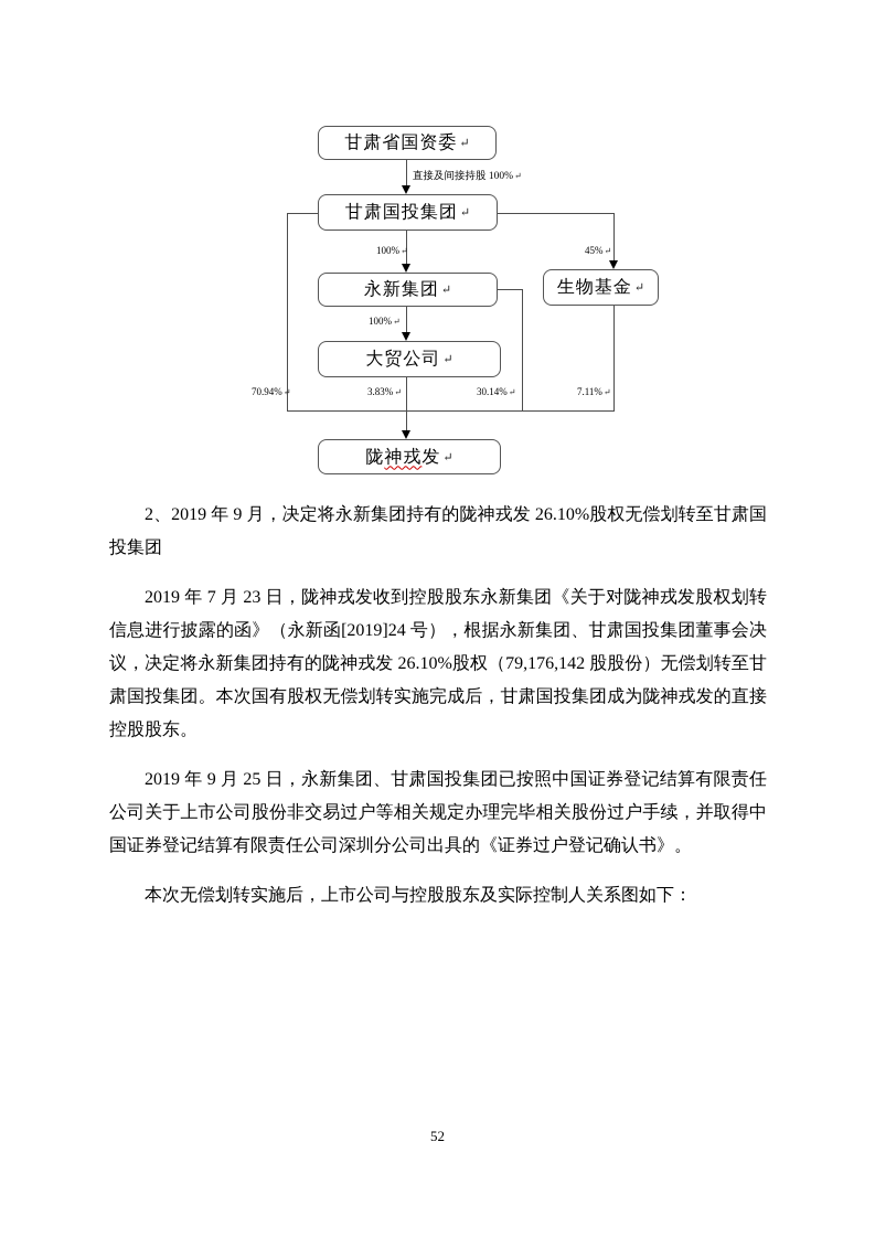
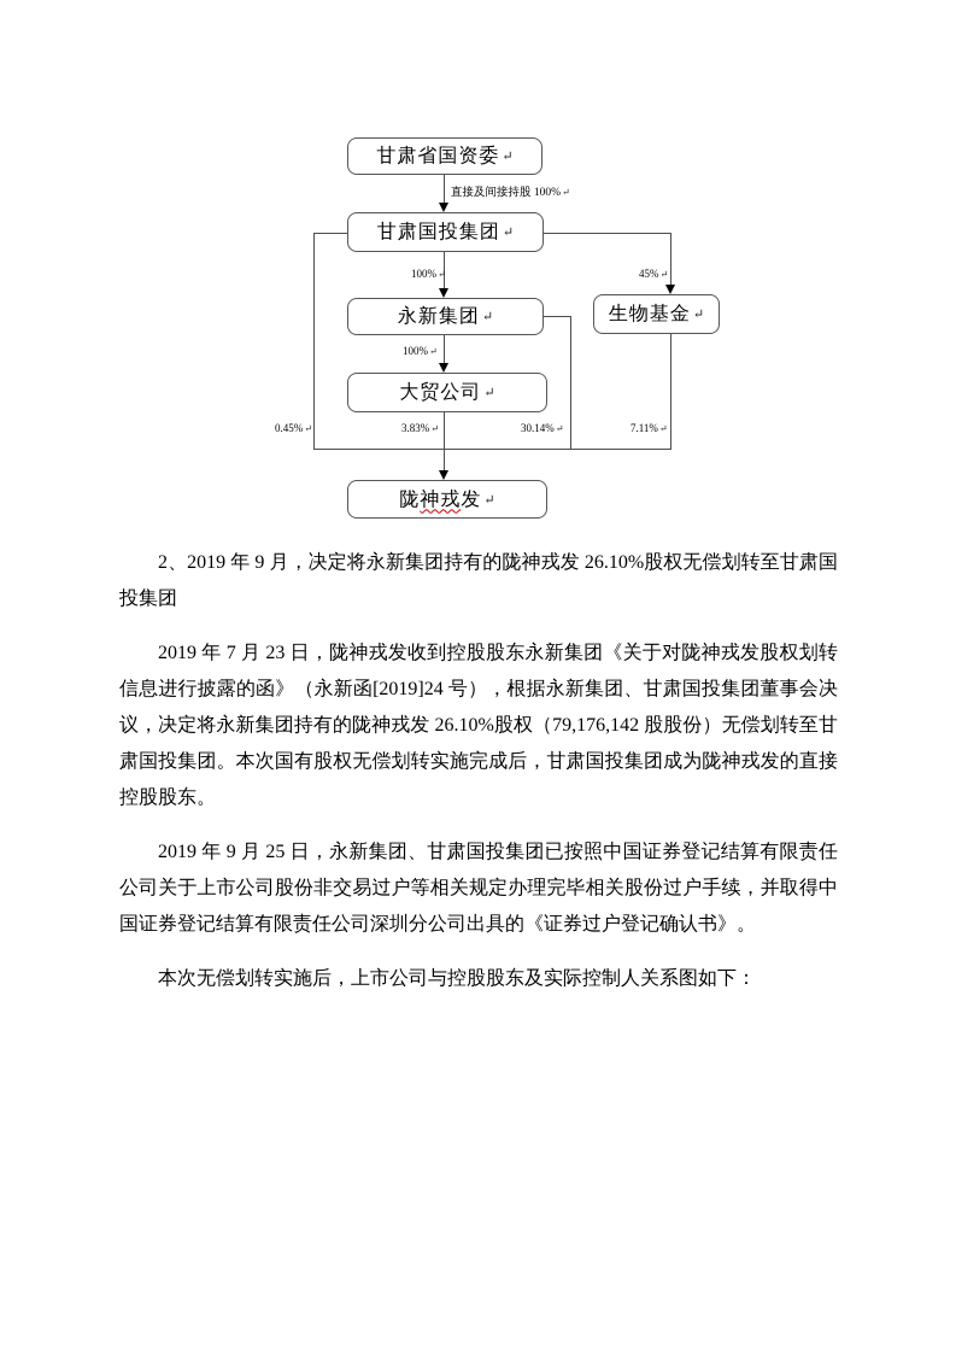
  甘肃省国资委
  ↵
  甘肃国投集团
  ↵
  永新集团
  ↵
  大贸公司
  ↵
  生物基金
  ↵
  陇神戎发
  ↵
  直接及间接持股 100%↵
  100%↵
  45%↵
- 70.94%↵
+ 0.45%↵
  100%↵
  30.14%↵
  7.11%↵
  3.83%↵
  2、2019 年 9 月，决定将永新集团持有的陇神戎发 26.10%股权无偿划转至甘肃国投集团
  2019 年 7 月 23 日，陇神戎发收到控股股东永新集团《关于对陇神戎发股权划转信息进行披露的函》（永新函[2019]24 号），根据永新集团、甘肃国投集团董事会决议，决定将永新集团持有的陇神戎发 26.10%股权（79,176,142 股股份）无偿划转至甘肃国投集团。本次国有股权无偿划转实施完成后，甘肃国投集团成为陇神戎发的直接控股股东。
  2019 年 9 月 25 日，永新集团、甘肃国投集团已按照中国证券登记结算有限责任公司关于上市公司股份非交易过户等相关规定办理完毕相关股份过户手续，并取得中国证券登记结算有限责任公司深圳分公司出具的《证券过户登记确认书》。
  本次无偿划转实施后，上市公司与控股股东及实际控制人关系图如下：
- 52
